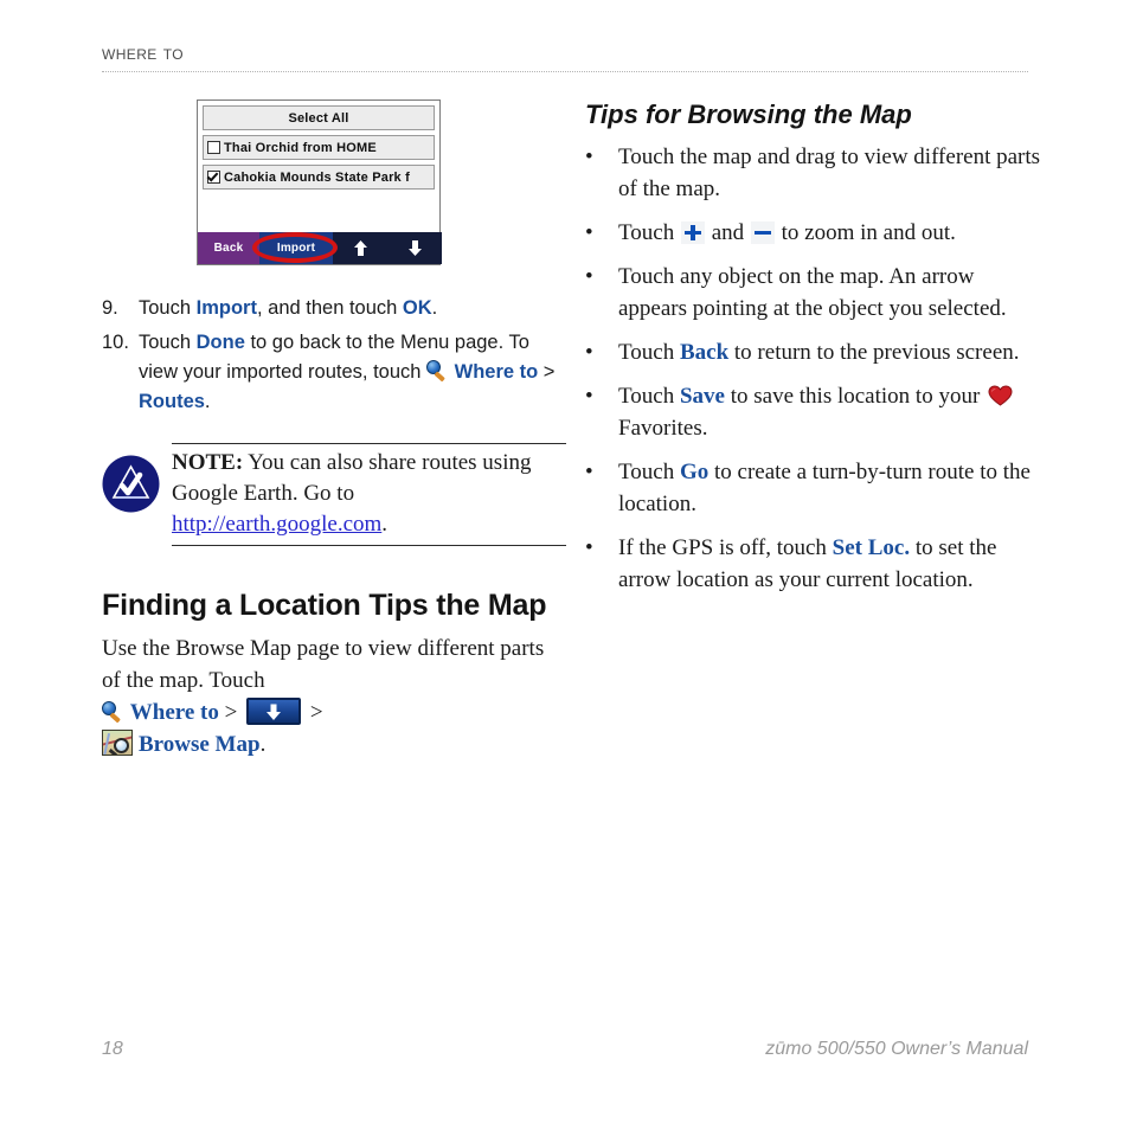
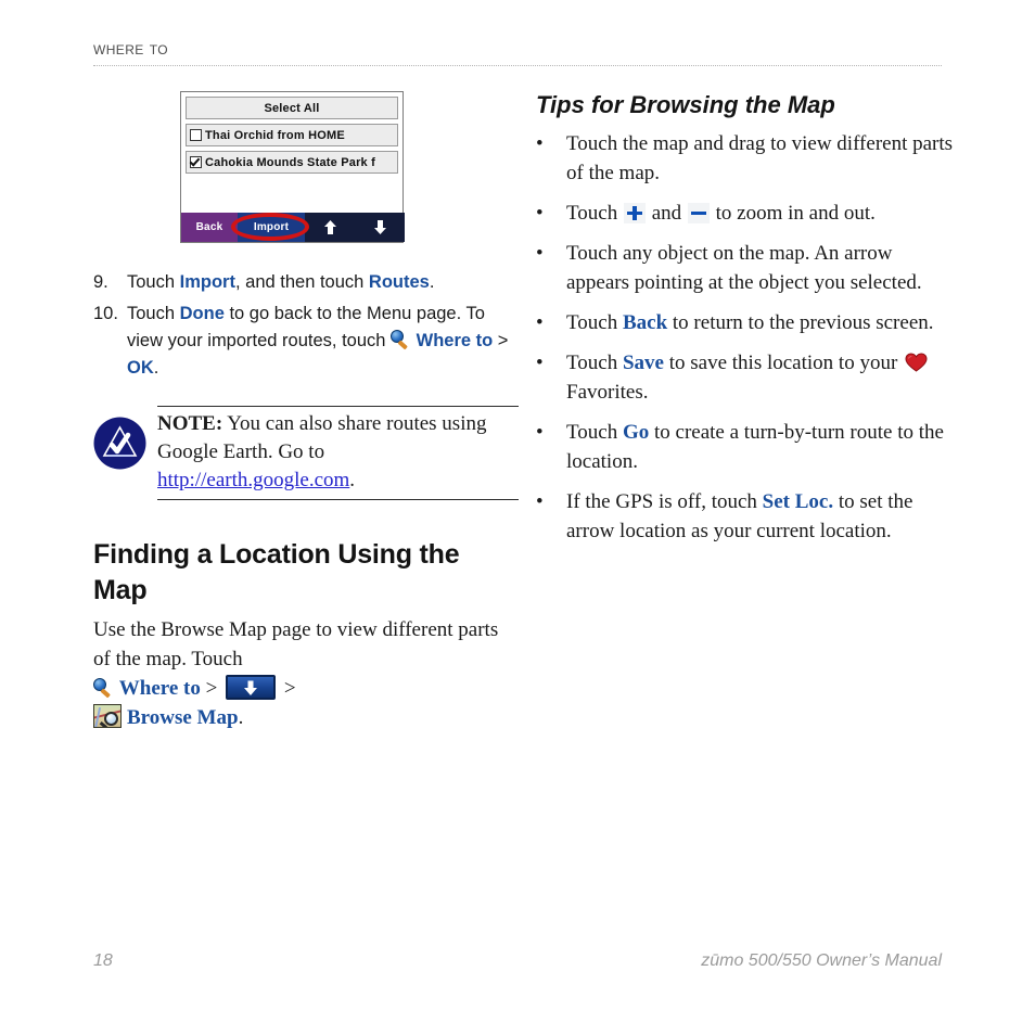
  where to
  Select All
  Thai Orchid from HOME
  Cahokia Mounds State Park f
  Back
  Import
  9.
- Touch Import, and then touch OK.
+ Touch Import, and then touch Routes.
  10.
- Touch Done to go back to the Menu page. To view your imported routes, touch Where to > Routes.
+ Touch Done to go back to the Menu page. To view your imported routes, touch Where to > OK.
  NOTE: You can also share routes using Google Earth. Go to http://earth.google.com.
- Finding a Location Tips the Map
+ Finding a Location Using the Map
  Use the Browse Map page to view different parts of the map. Touch
  Where to > >
  Browse Map.
  Tips for Browsing the Map
  •
  Touch the map and drag to view different parts of the map.
  •
  Touch and to zoom in and out.
  •
  Touch any object on the map. An arrow appears pointing at the object you selected.
  •
  Touch Back to return to the previous screen.
  •
  Touch Save to save this location to your Favorites.
  •
  Touch Go to create a turn-by-turn route to the location.
  •
  If the GPS is off, touch Set Loc. to set the arrow location as your current location.
  18
  zūmo 500/550 Owner’s Manual
